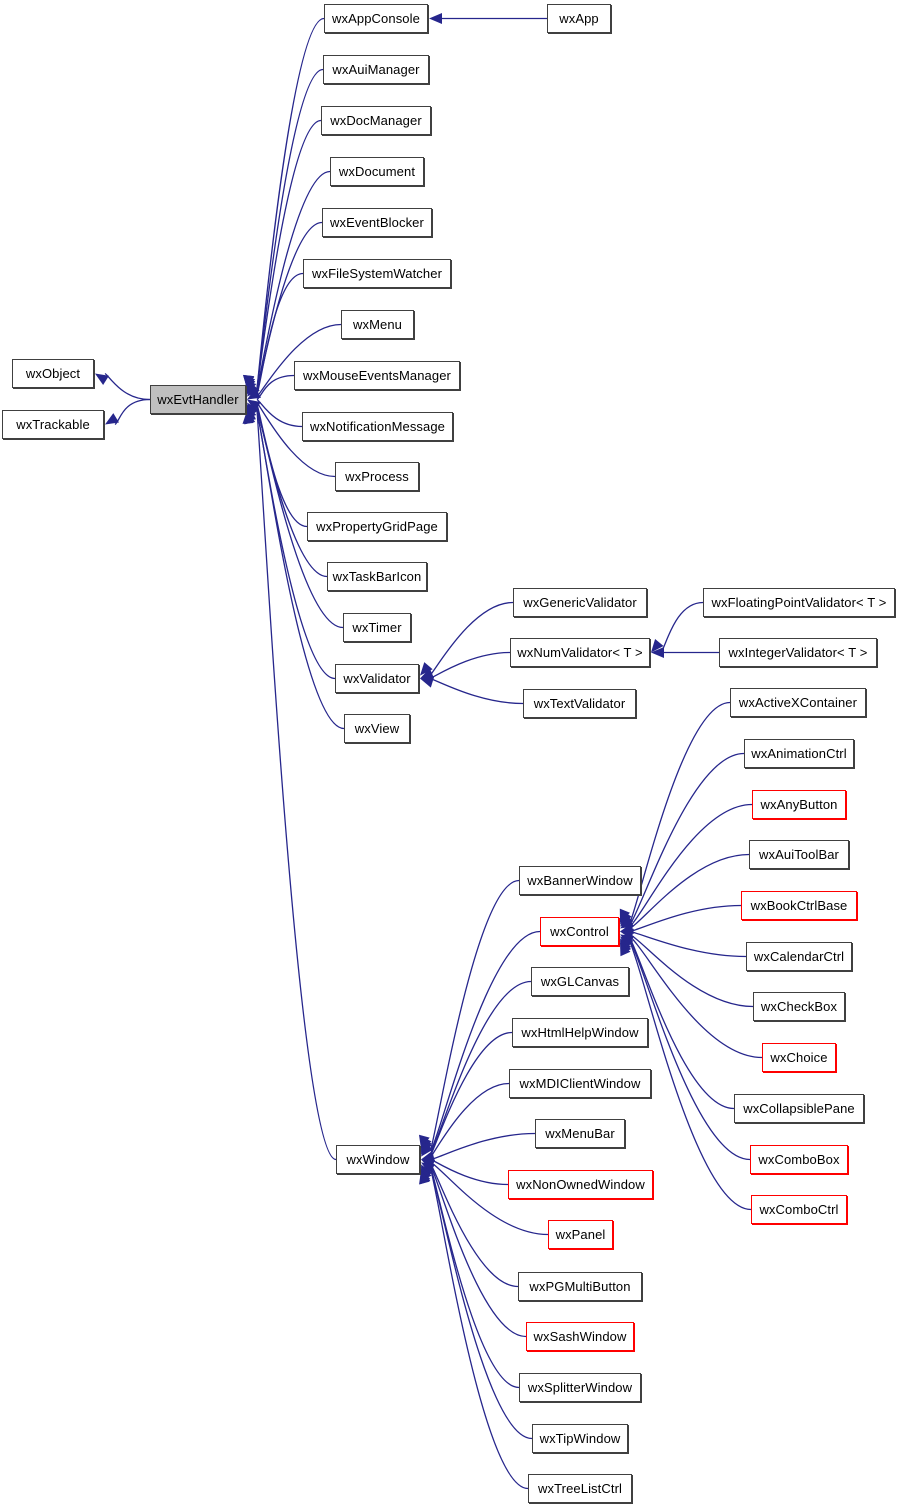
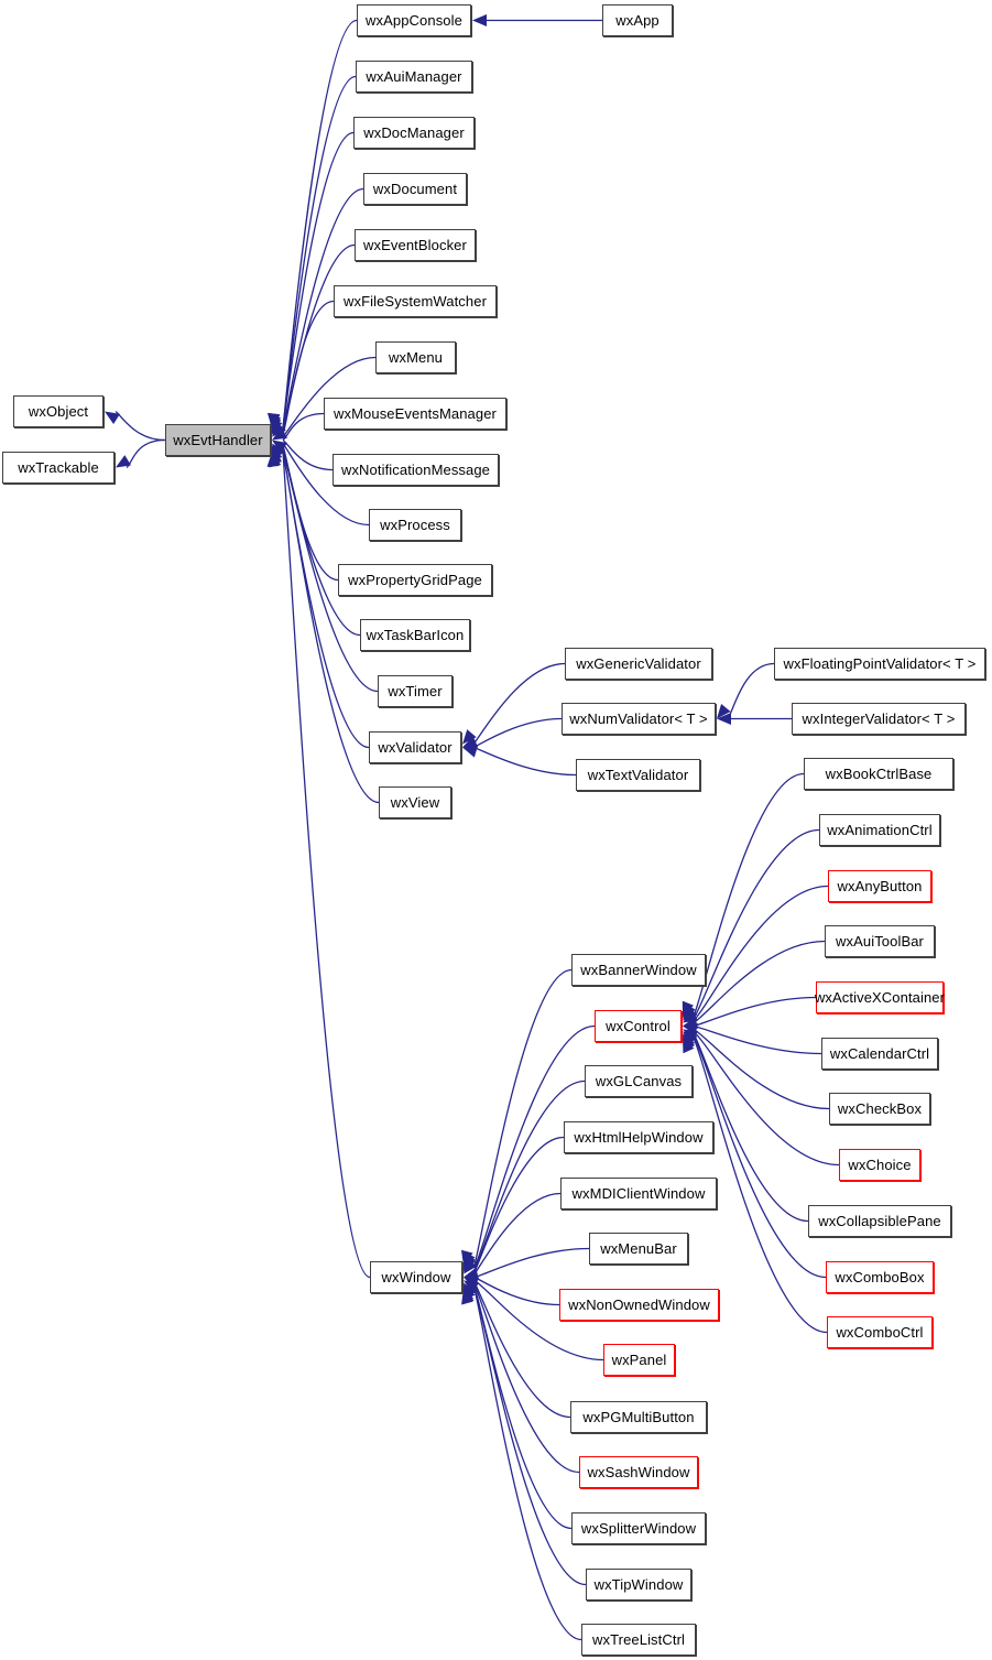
  wxObject
  wxTrackable
  wxEvtHandler
  wxAppConsole
  wxApp
  wxAuiManager
  wxDocManager
  wxDocument
  wxEventBlocker
  wxFileSystemWatcher
  wxMenu
  wxMouseEventsManager
  wxNotificationMessage
  wxProcess
  wxPropertyGridPage
  wxTaskBarIcon
  wxTimer
  wxValidator
  wxView
  wxGenericValidator
  wxNumValidator< T >
  wxTextValidator
  wxFloatingPointValidator< T >
  wxIntegerValidator< T >
  wxWindow
  wxBannerWindow
  wxControl
  wxGLCanvas
  wxHtmlHelpWindow
  wxMDIClientWindow
  wxMenuBar
  wxNonOwnedWindow
  wxPanel
  wxPGMultiButton
  wxSashWindow
  wxSplitterWindow
  wxTipWindow
  wxTreeListCtrl
- wxActiveXContainer
+ wxBookCtrlBase
  wxAnimationCtrl
  wxAnyButton
  wxAuiToolBar
- wxBookCtrlBase
+ wxActiveXContainer
  wxCalendarCtrl
  wxCheckBox
  wxChoice
  wxCollapsiblePane
  wxComboBox
  wxComboCtrl
